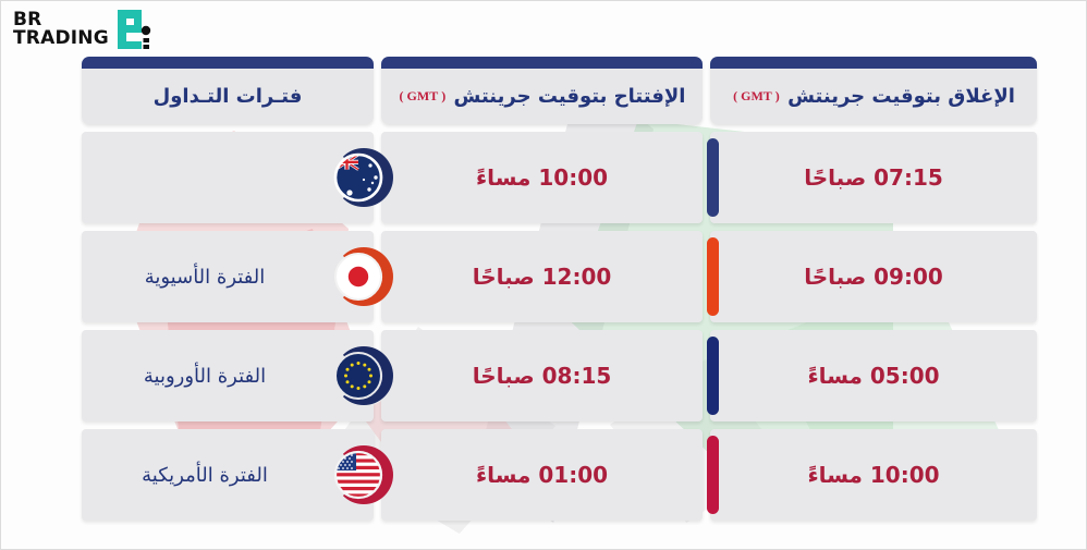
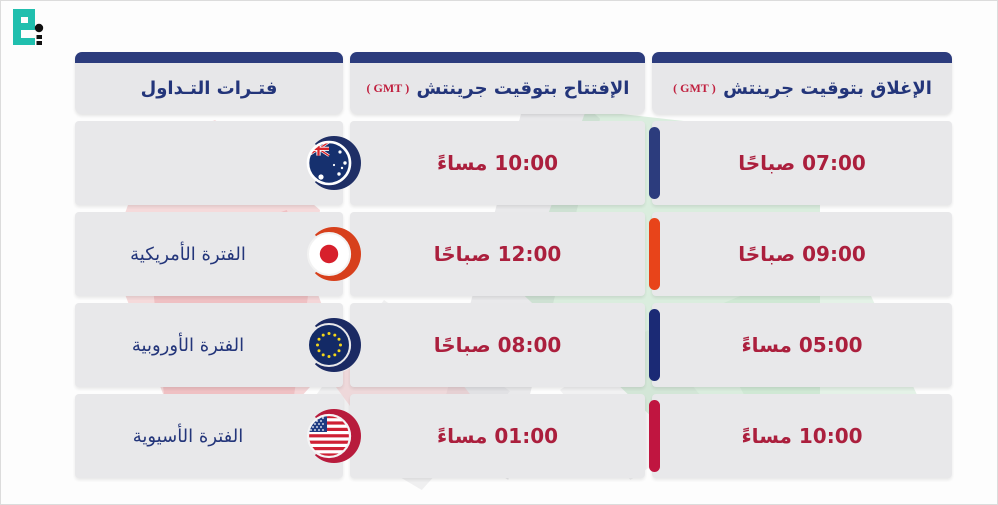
- BR
- TRADING
  الإغلاق بتوقيت جرينتش ( GMT )
  الإفتتاح بتوقيت جرينتش ( GMT )
  فتـرات التـداول
- 07:15 صباحًا
+ 07:00 صباحًا
  10:00 مساءً
  09:00 صباحًا
  12:00 صباحًا
- الفترة الأسيوية
+ الفترة الأمريكية
  05:00 مساءً
- 08:15 صباحًا
+ 08:00 صباحًا
  الفترة الأوروبية
  10:00 مساءً
  01:00 مساءً
- الفترة الأمريكية
+ الفترة الأسيوية
